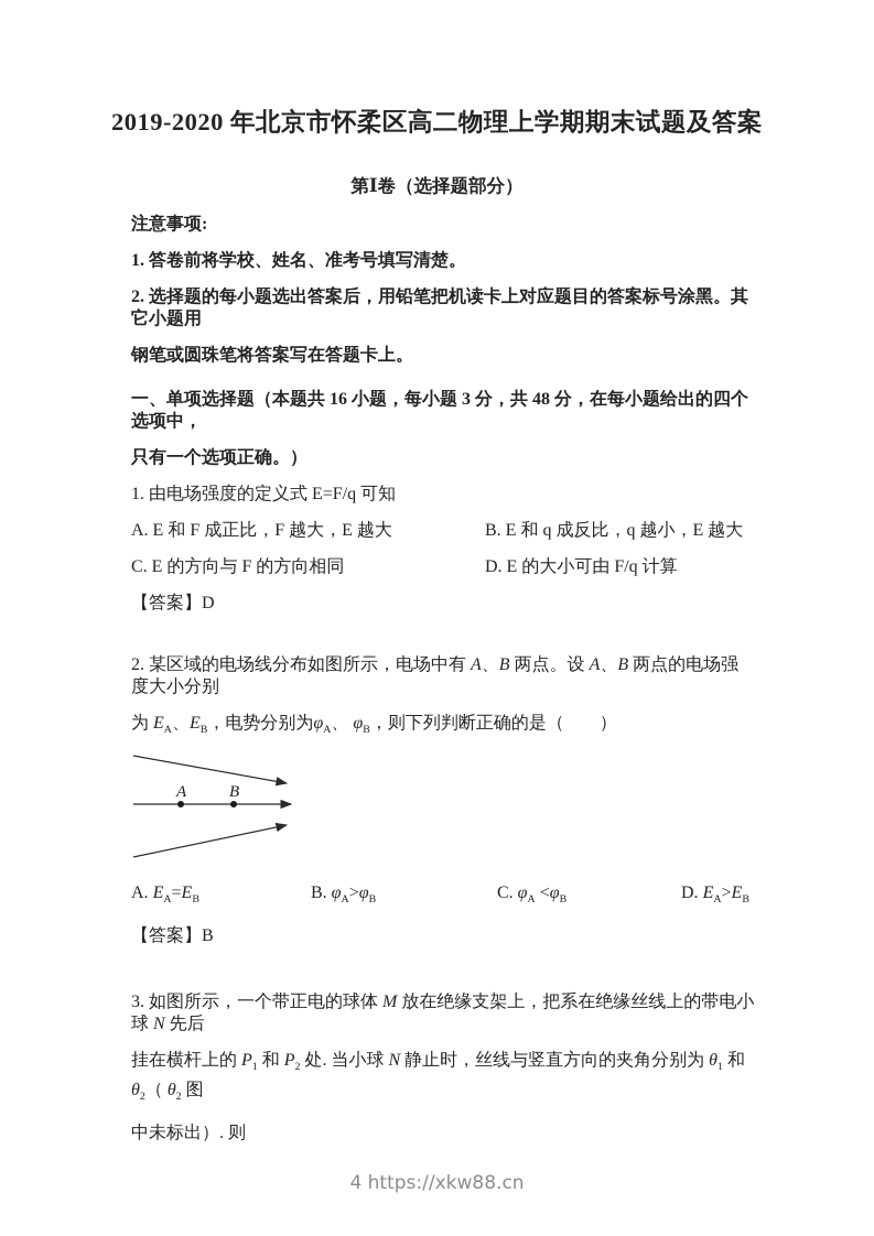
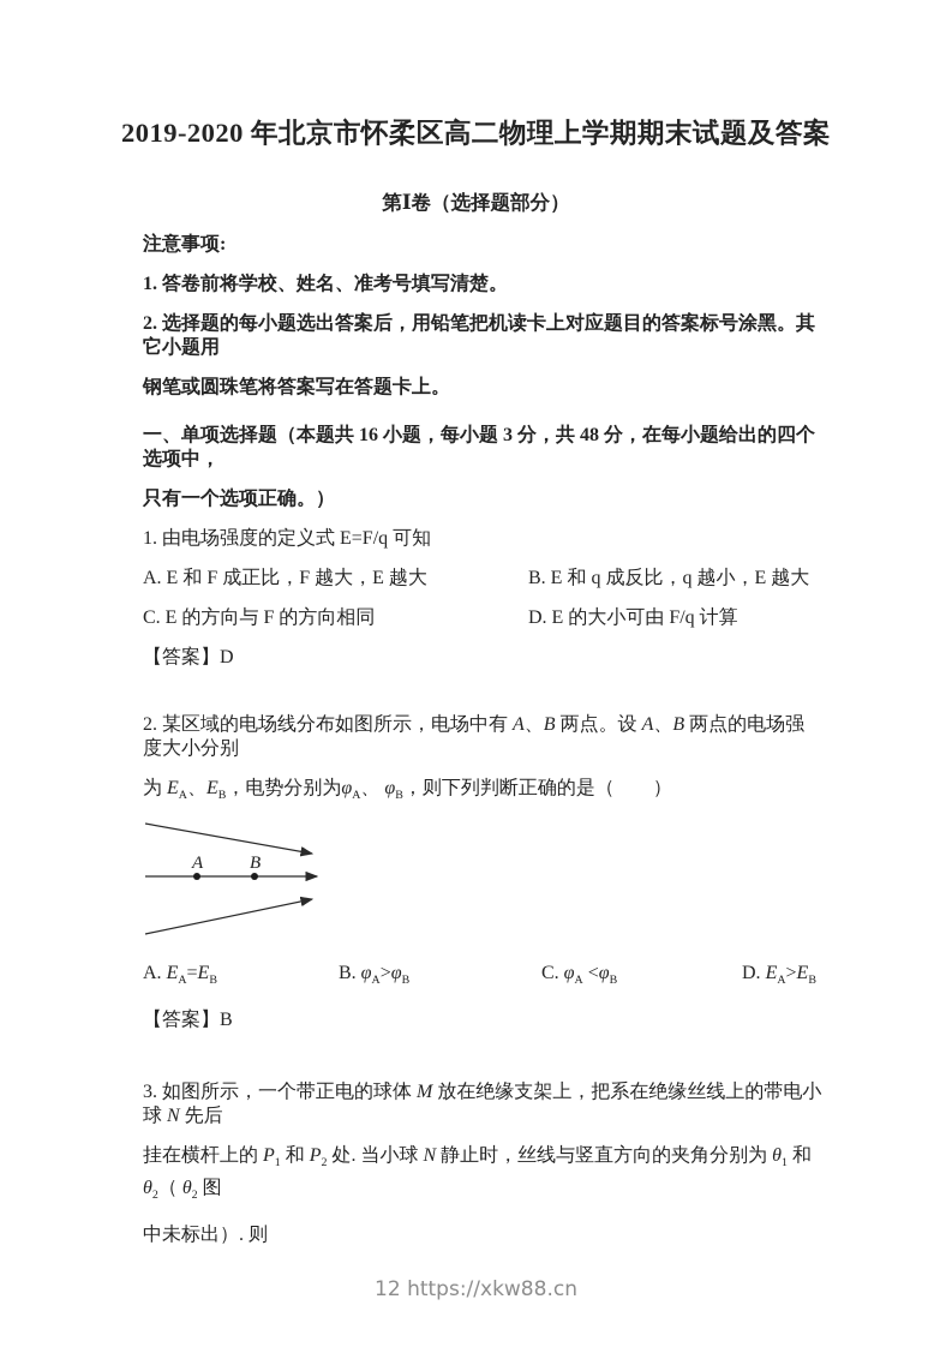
  2019-2020 年北京市怀柔区高二物理上学期期末试题及答案
  第Ⅰ卷（选择题部分）
  注意事项:
  1. 答卷前将学校、姓名、准考号填写清楚。
  2. 选择题的每小题选出答案后，用铅笔把机读卡上对应题目的答案标号涂黑。其它小题用
  钢笔或圆珠笔将答案写在答题卡上。
  一、单项选择题（本题共 16 小题，每小题 3 分，共 48 分，在每小题给出的四个选项中，
  只有一个选项正确。）
  1. 由电场强度的定义式 E=F/q 可知
  A. E 和 F 成正比，F 越大，E 越大
  B. E 和 q 成反比，q 越小，E 越大
  C. E 的方向与 F 的方向相同
  D. E 的大小可由 F/q 计算
  【答案】D
  2. 某区域的电场线分布如图所示，电场中有 A、B 两点。设 A、B 两点的电场强度大小分别
  为 EA、EB，电势分别为φA、 φB，则下列判断正确的是（ ）
  A
  B
  A. EA=EB
  B. φA>φB
  C. φA <φB
  D. EA>EB
  【答案】B
  3. 如图所示，一个带正电的球体 M 放在绝缘支架上，把系在绝缘丝线上的带电小球 N 先后
  挂在横杆上的 P1 和 P2 处. 当小球 N 静止时，丝线与竖直方向的夹角分别为 θ1 和 θ2（ θ2 图
  中未标出）. 则
- 4 https://xkw88.cn
+ 12 https://xkw88.cn
